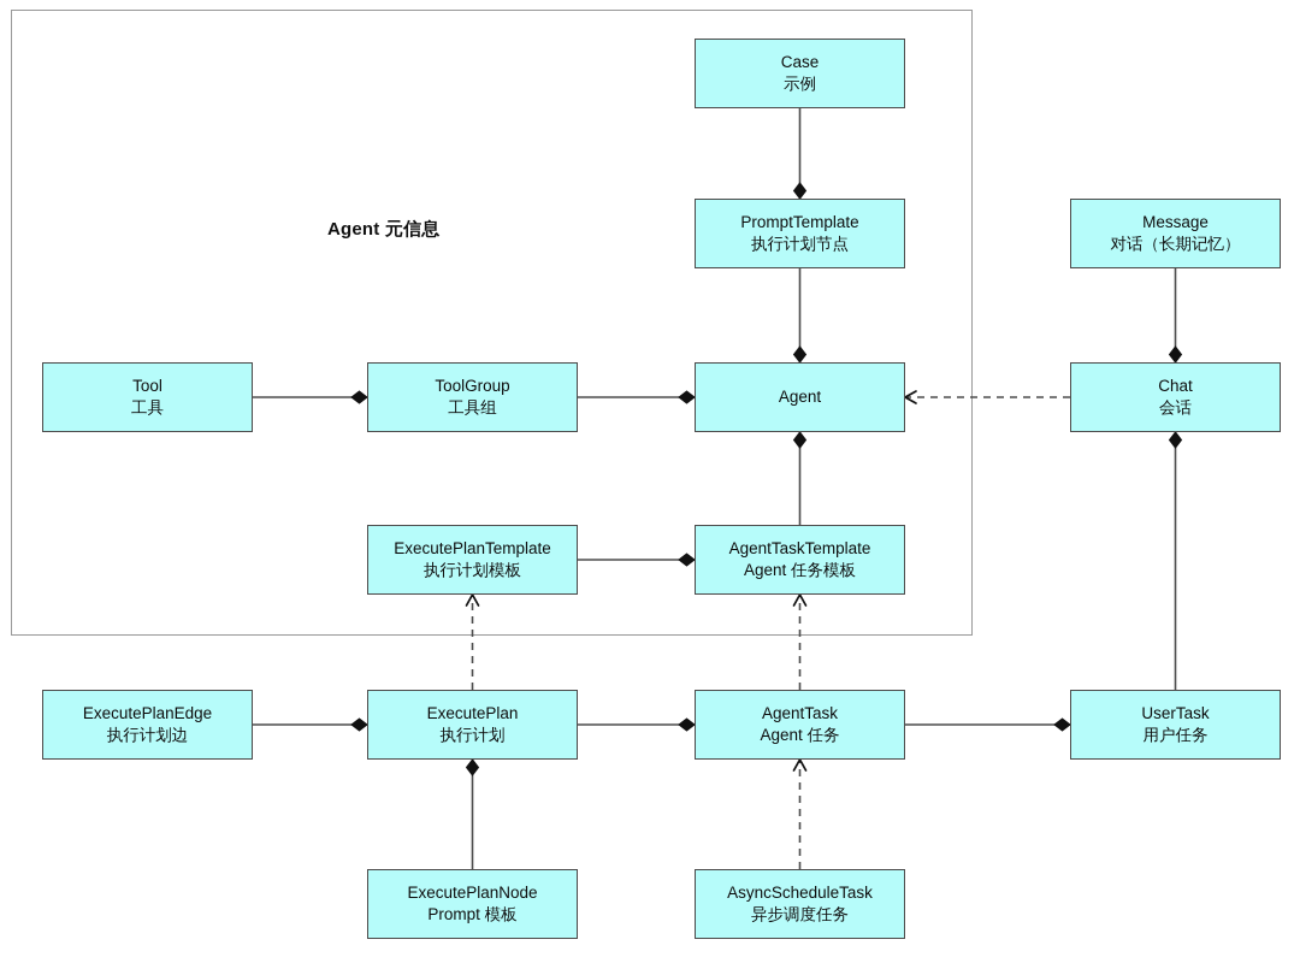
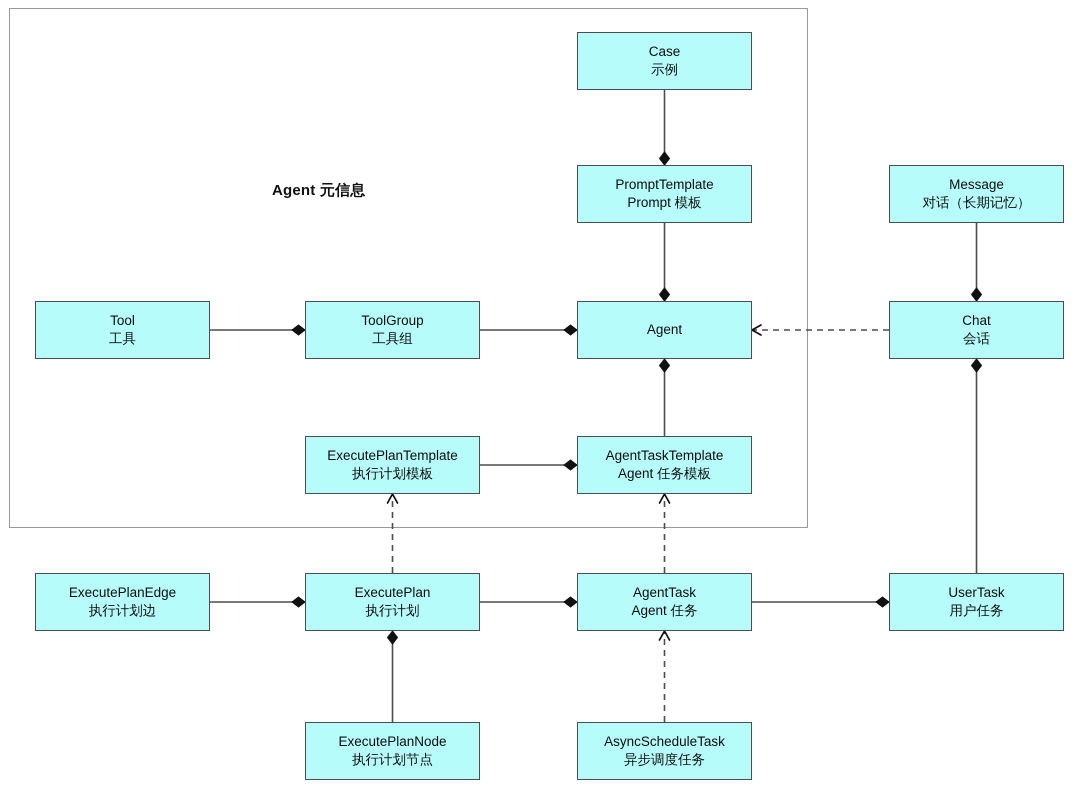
  Agent 元信息
  Case
  示例
  PromptTemplate
- 执行计划节点
+ Prompt 模板
  Agent
  Tool
  工具
  ToolGroup
  工具组
  Message
  对话（长期记忆）
  Chat
  会话
  ExecutePlanTemplate
  执行计划模板
  AgentTaskTemplate
  Agent 任务模板
  ExecutePlanEdge
  执行计划边
  ExecutePlan
  执行计划
  AgentTask
  Agent 任务
  UserTask
  用户任务
  ExecutePlanNode
- Prompt 模板
+ 执行计划节点
  AsyncScheduleTask
  异步调度任务
